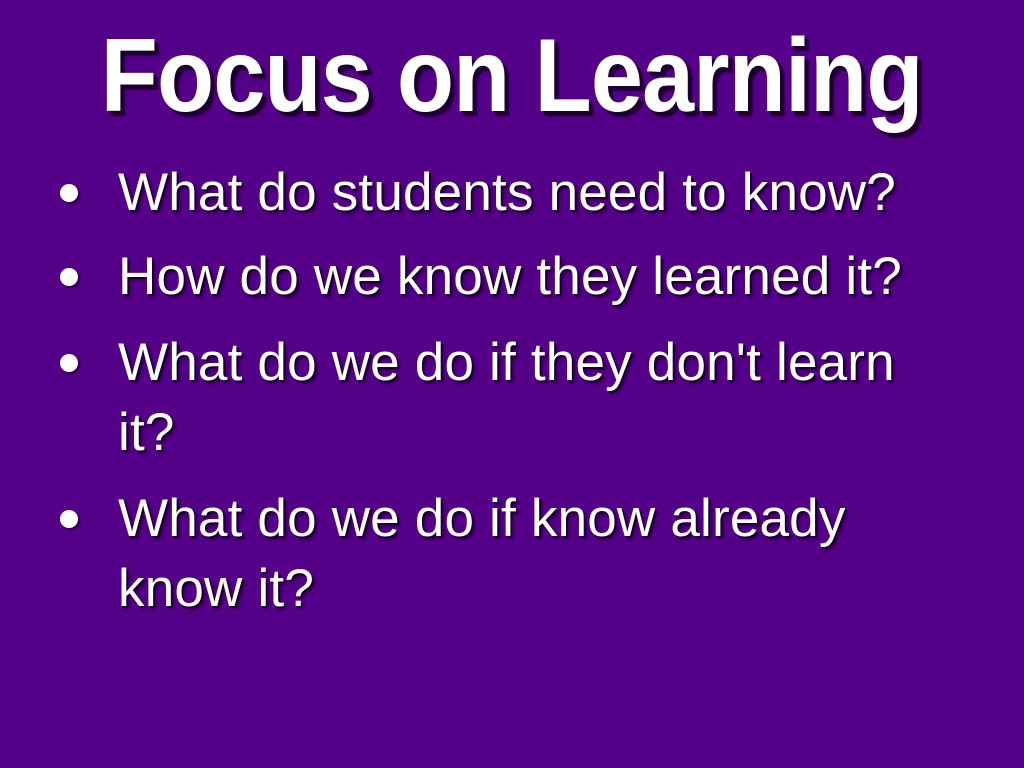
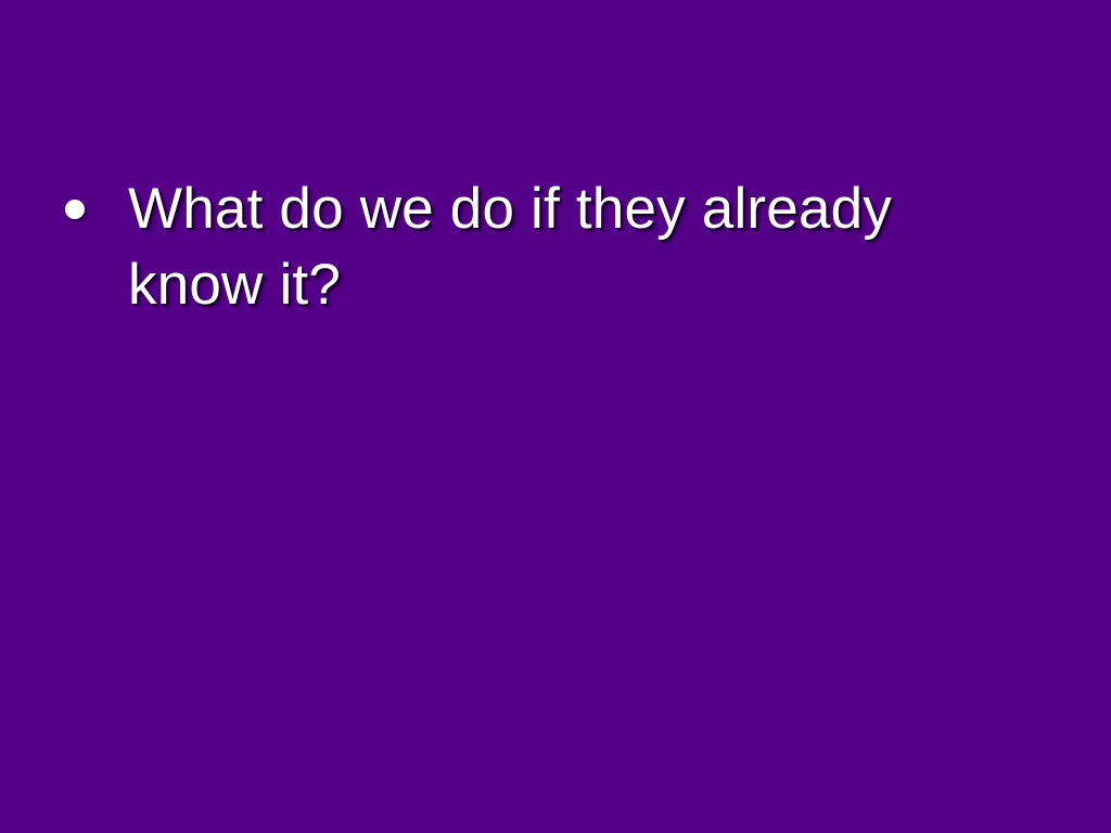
- Focus on Learning
- What do students need to know?
- How do we know they learned it?
- What do we do if they don't learn it?
- What do we do if know already know it?
+ What do we do if they already know it?
